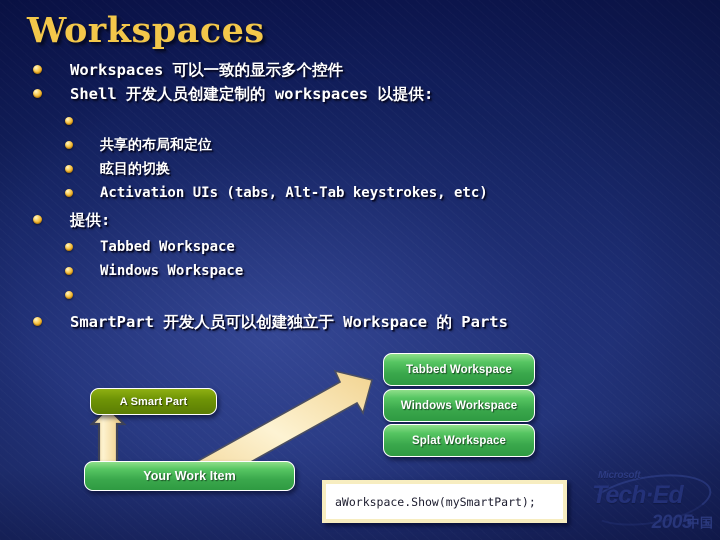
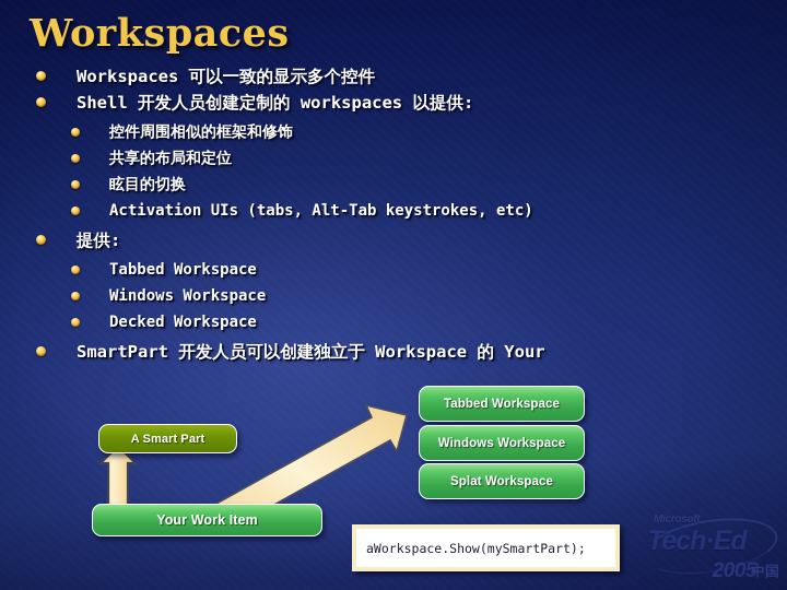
  Workspaces
  Workspaces 可以一致的显示多个控件
  Shell 开发人员创建定制的 workspaces 以提供:
+ 控件周围相似的框架和修饰
  共享的布局和定位
  眩目的切换
  Activation UIs (tabs, Alt-Tab keystrokes, etc)
  提供:
  Tabbed Workspace
  Windows Workspace
+ Decked Workspace
- SmartPart 开发人员可以创建独立于 Workspace 的 Parts
+ SmartPart 开发人员可以创建独立于 Workspace 的 Your
  A Smart Part
  Your Work Item
  Tabbed Workspace
  Windows Workspace
  Splat Workspace
  aWorkspace.Show(mySmartPart);
  Microsoft
  Tech·Ed
  2005
  中国
